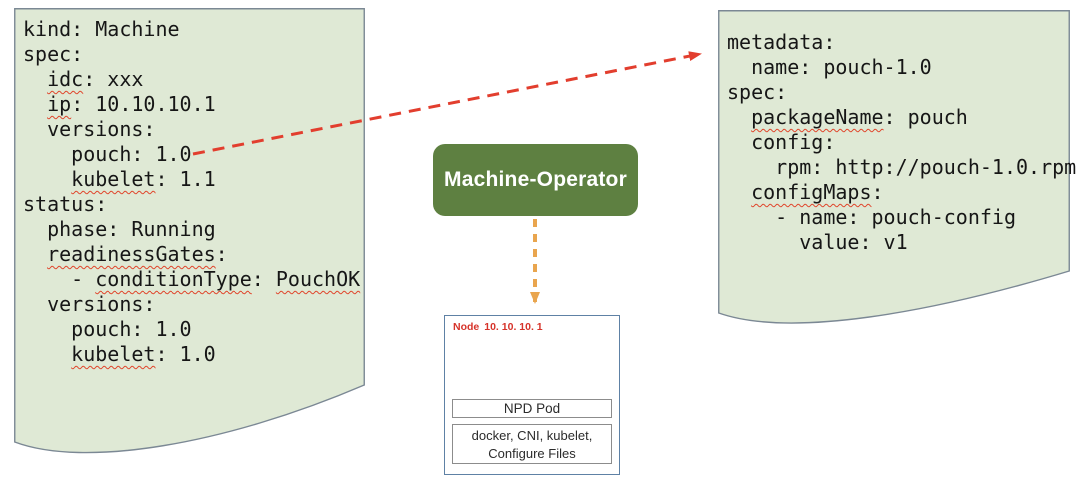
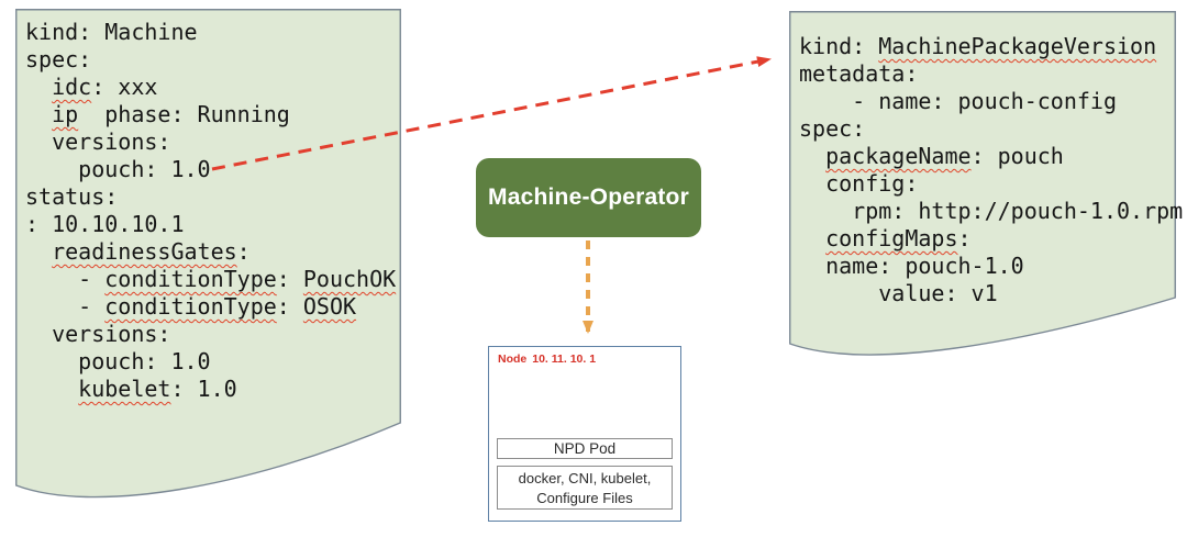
  kind: Machine
  spec:
  idc: xxx
- ip: 10.10.10.1
+ ip phase: Running
  versions:
  pouch: 1.0
- kubelet: 1.1
  status:
- phase: Running
+ : 10.10.10.1
  readinessGates:
  - conditionType: PouchOK
+ - conditionType: OSOK
  versions:
  pouch: 1.0
  kubelet: 1.0
+ kind: MachinePackageVersion
  metadata:
- name: pouch-1.0
+ - name: pouch-config
  spec:
  packageName: pouch
  config:
  rpm: http://pouch-1.0.rpm
  configMaps:
- - name: pouch-config
+ name: pouch-1.0
  value: v1
  Machine-Operator
- Node 10. 10. 10. 1
+ Node 10. 11. 10. 1
  NPD Pod
  docker, CNI, kubelet,
  Configure Files
